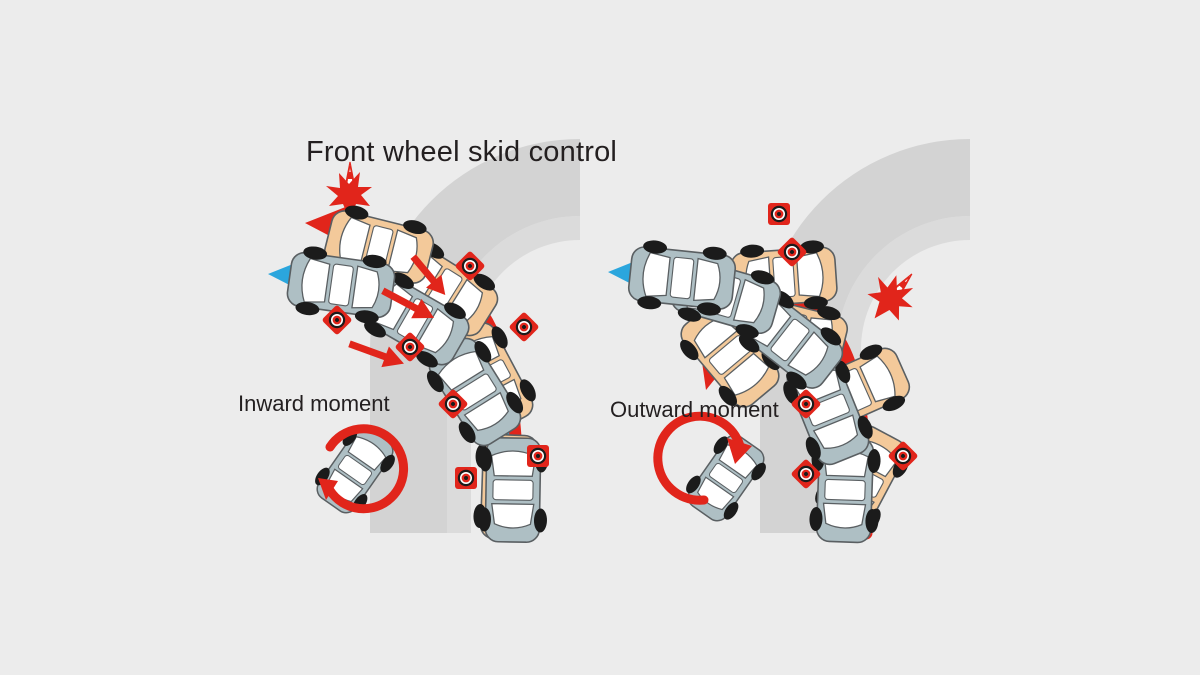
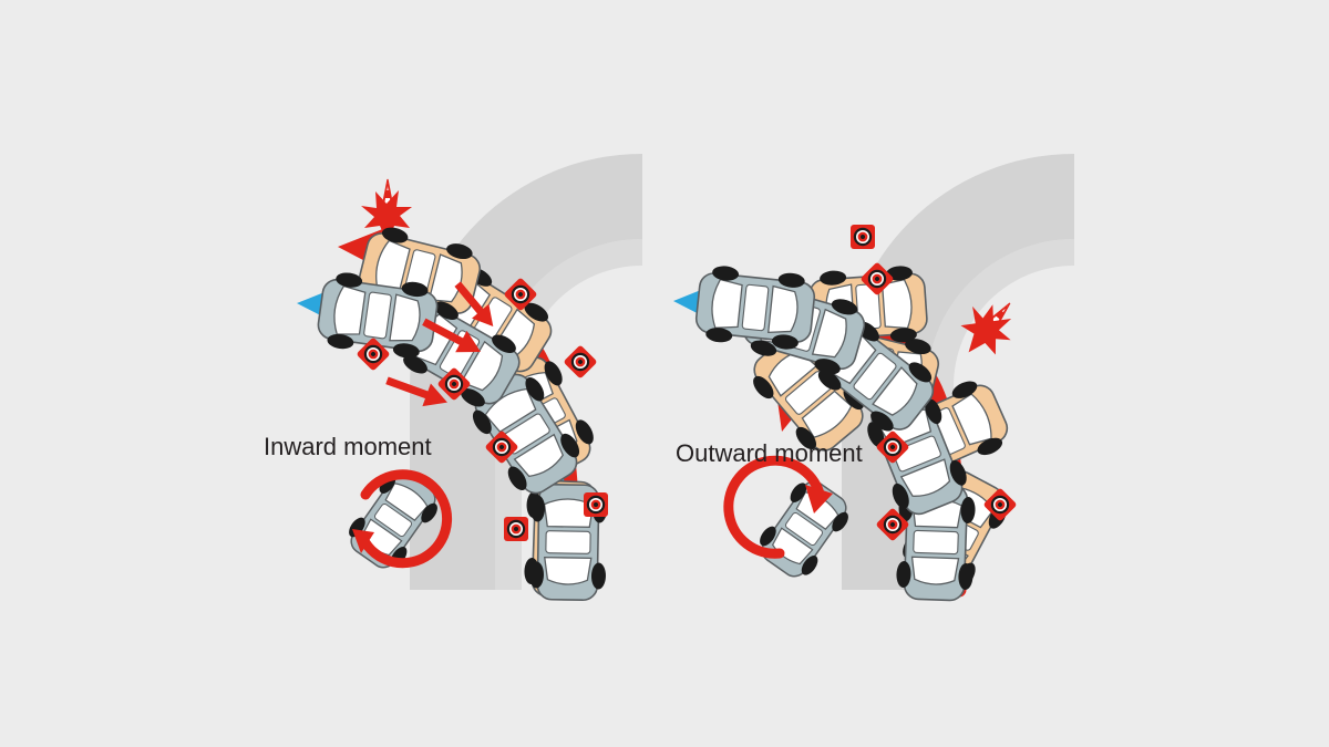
- Front wheel skid control
  Inward moment
  Outward moment
